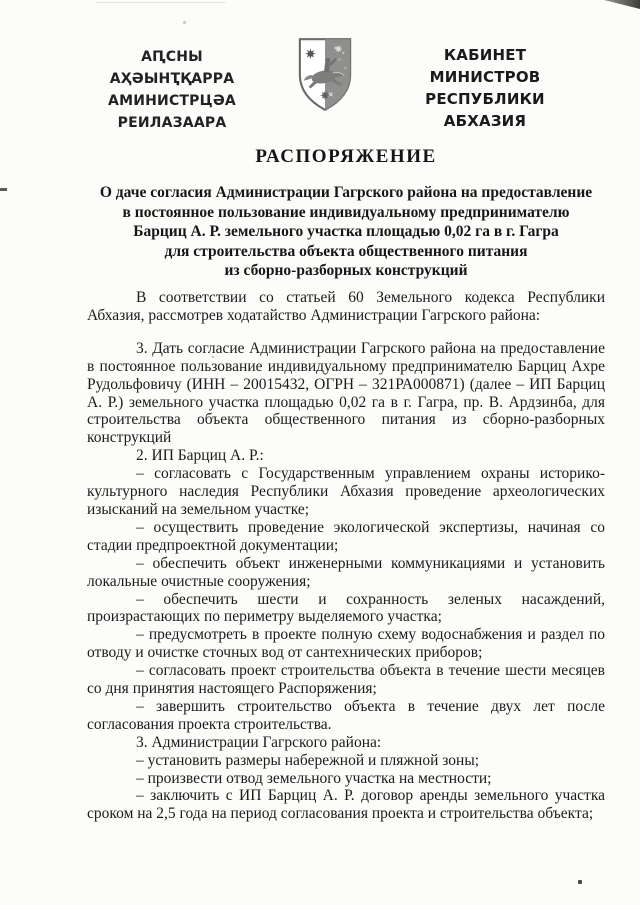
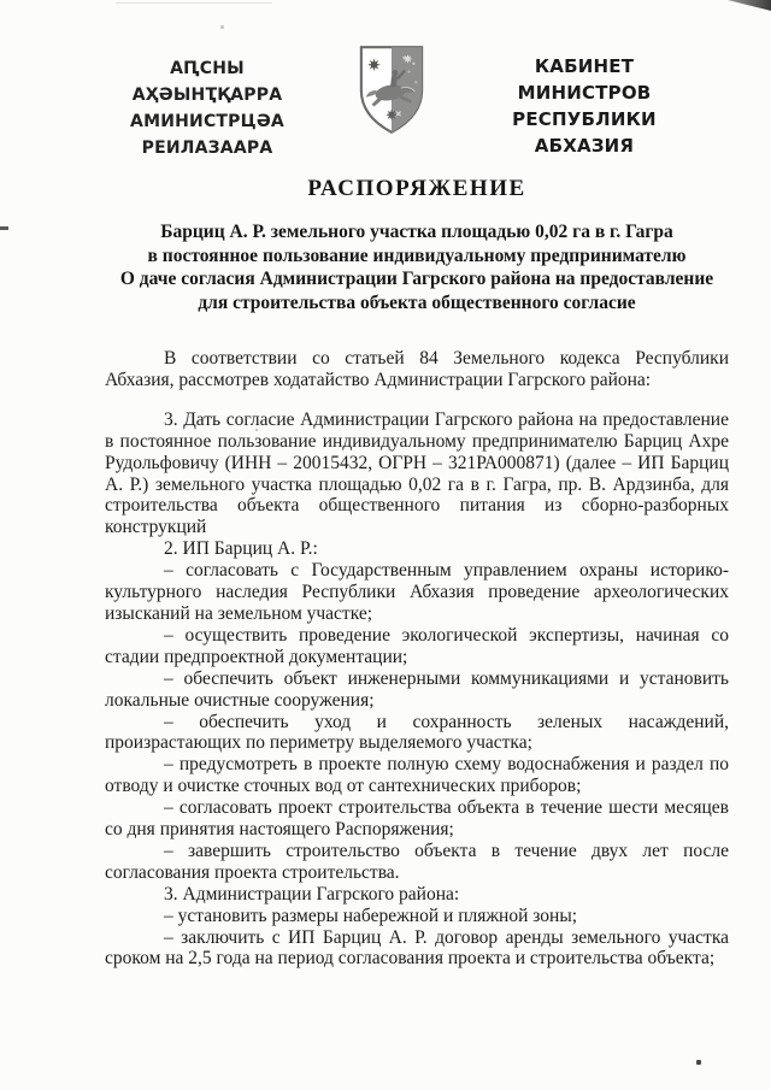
  АԤСНЫ АҲӘЫНҬҚАРРА
  АМИНИСТРЦӘА РЕИЛАЗААРА
  КАБИНЕТ МИНИСТРОВ
  РЕСПУБЛИКИ АБХАЗИЯ
  РАСПОРЯЖЕНИЕ
- О даче согласия Администрации Гагрского района на предоставление
+ Барциц А. Р. земельного участка площадью 0,02 га в г. Гагра
  в постоянное пользование индивидуальному предпринимателю
- Барциц А. Р. земельного участка площадью 0,02 га в г. Гагра
+ О даче согласия Администрации Гагрского района на предоставление
- для строительства объекта общественного питания
+ для строительства объекта общественного согласие
- из сборно-разборных конструкций
- В соответствии со статьей 60 Земельного кодекса Республики Абхазия, рассмотрев ходатайство Администрации Гагрского района:
+ В соответствии со статьей 84 Земельного кодекса Республики Абхазия, рассмотрев ходатайство Администрации Гагрского района:
  3. Дать согласие Администрации Гагрского района на предоставление в постоянное пользование индивидуальному предпринимателю Барциц Ахре Рудольфовичу (ИНН – 20015432, ОГРН – 321РА000871) (далее – ИП Барциц А. Р.) земельного участка площадью 0,02 га в г. Гагра, пр. В. Ардзинба, для строительства объекта общественного питания из сборно-разборных конструкций
  2. ИП Барциц А. Р.:
  – согласовать с Государственным управлением охраны историко-культурного наследия Республики Абхазия проведение археологических изысканий на земельном участке;
  – осуществить проведение экологической экспертизы, начиная со стадии предпроектной документации;
  – обеспечить объект инженерными коммуникациями и установить локальные очистные сооружения;
- – обеспечить шести и сохранность зеленых насаждений, произрастающих по периметру выделяемого участка;
+ – обеспечить уход и сохранность зеленых насаждений, произрастающих по периметру выделяемого участка;
  – предусмотреть в проекте полную схему водоснабжения и раздел по отводу и очистке сточных вод от сантехнических приборов;
  – согласовать проект строительства объекта в течение шести месяцев со дня принятия настоящего Распоряжения;
  – завершить строительство объекта в течение двух лет после согласования проекта строительства.
  3. Администрации Гагрского района:
  – установить размеры набережной и пляжной зоны;
- – произвести отвод земельного участка на местности;
  – заключить с ИП Барциц А. Р. договор аренды земельного участка сроком на 2,5 года на период согласования проекта и строительства объекта;
